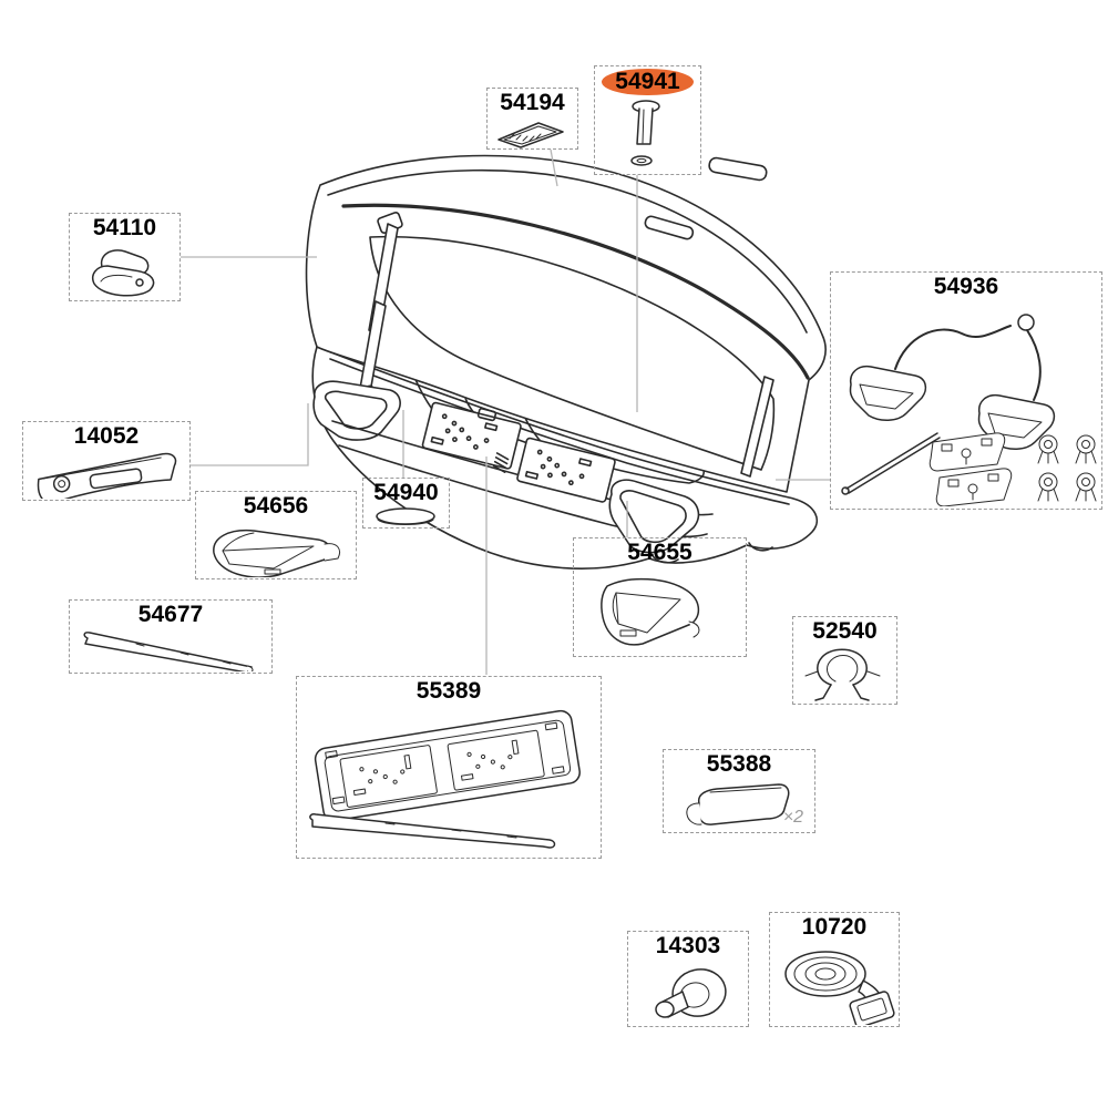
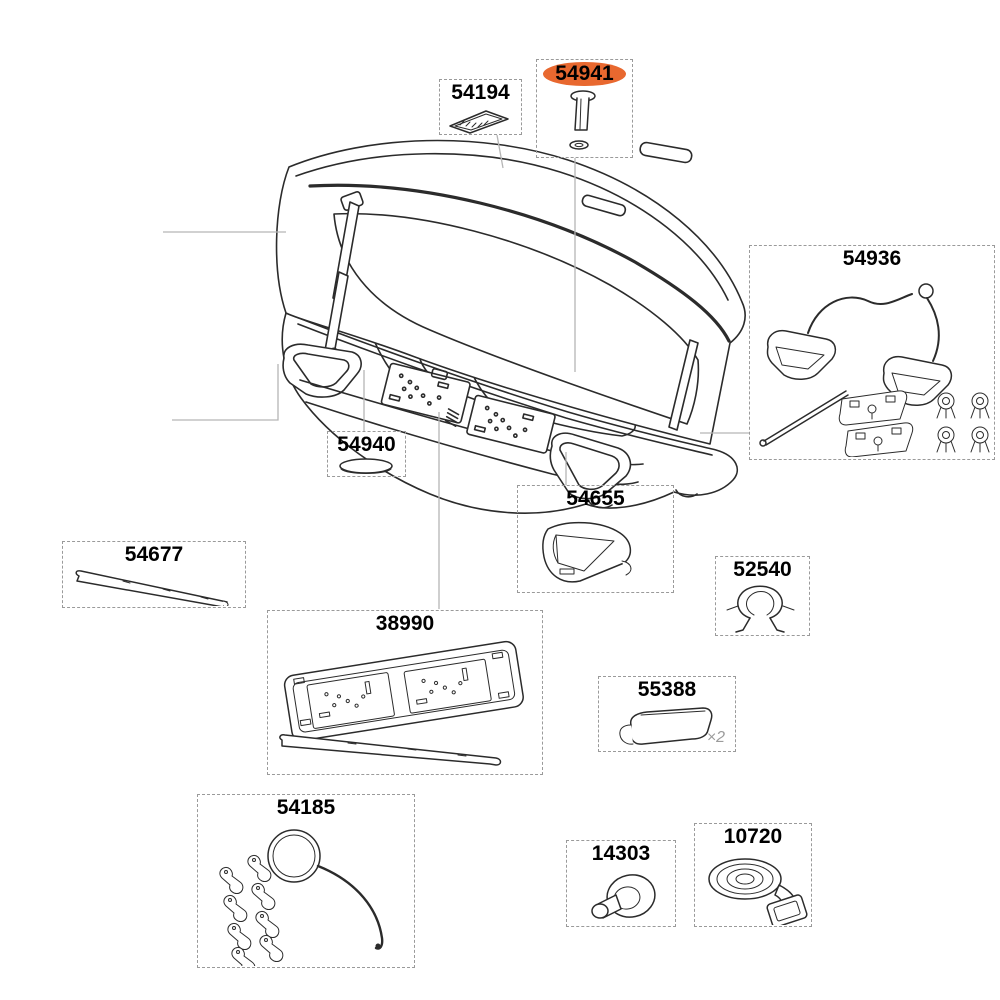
- 54110
  54194
  54941
  54936
- 14052
- 54656
  54940
  54655
  54677
  52540
- 55389
+ 38990
  55388
  ×2
+ 54185
  14303
  10720
